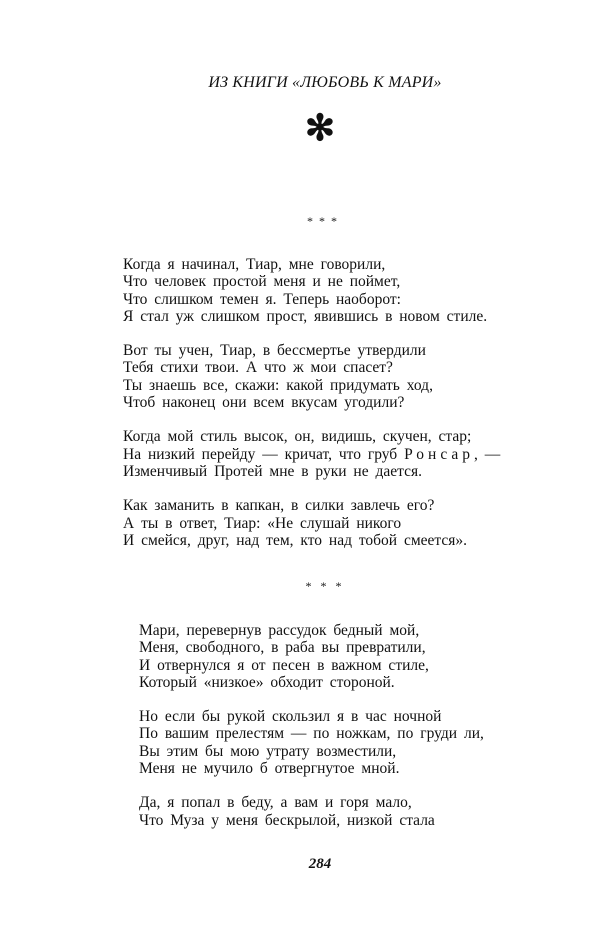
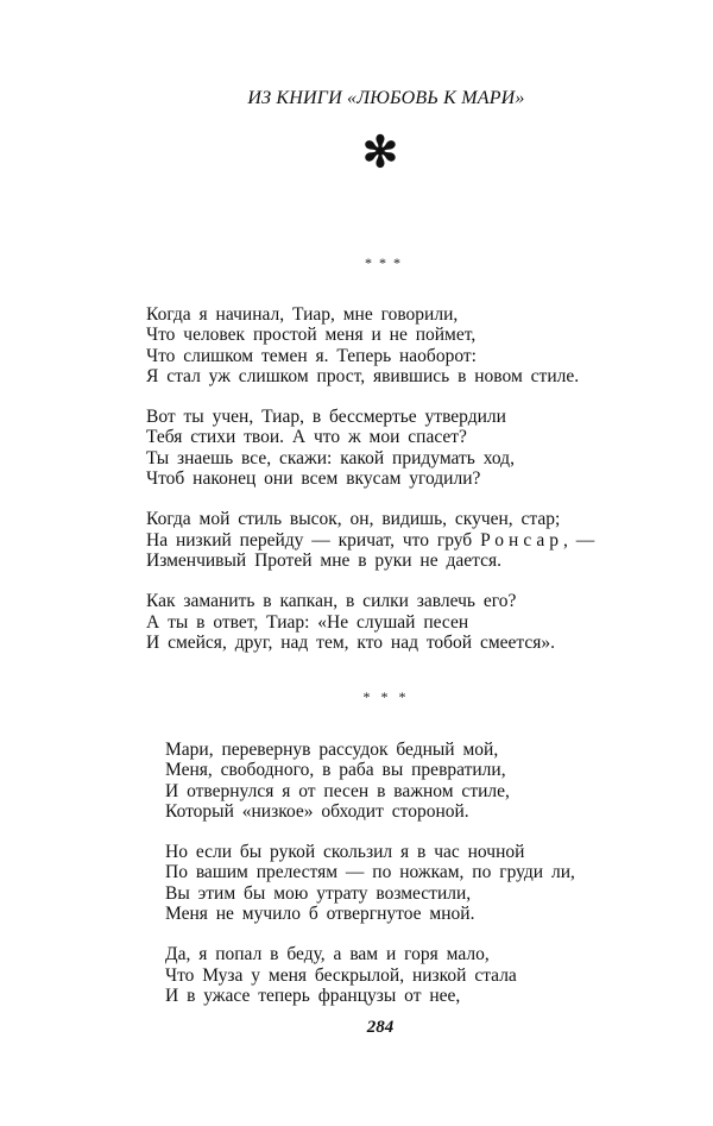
  ИЗ КНИГИ «ЛЮБОВЬ К МАРИ»
  ✻
  ***
  Когда я начинал, Тиар, мне говорили,
  Что человек простой меня и не поймет,
  Что слишком темен я. Теперь наоборот:
  Я стал уж слишком прост, явившись в новом стиле.
  Вот ты учен, Тиар, в бессмертье утвердили
  Тебя стихи твои. А что ж мои спасет?
  Ты знаешь все, скажи: какой придумать ход,
  Чтоб наконец они всем вкусам угодили?
  Когда мой стиль высок, он, видишь, скучен, стар;
  На низкий перейду — кричат, что груб Ронсар, —
  Изменчивый Протей мне в руки не дается.
  Как заманить в капкан, в силки завлечь его?
- А ты в ответ, Тиар: «Не слушай никого
+ А ты в ответ, Тиар: «Не слушай песен
  И смейся, друг, над тем, кто над тобой смеется».
  * * *
  Мари, перевернув рассудок бедный мой,
  Меня, свободного, в раба вы превратили,
  И отвернулся я от песен в важном стиле,
  Который «низкое» обходит стороной.
  Но если бы рукой скользил я в час ночной
  По вашим прелестям — по ножкам, по груди ли,
  Вы этим бы мою утрату возместили,
  Меня не мучило б отвергнутое мной.
  Да, я попал в беду, а вам и горя мало,
  Что Муза у меня бескрылой, низкой стала
+ И в ужасе теперь французы от нее,
  284
